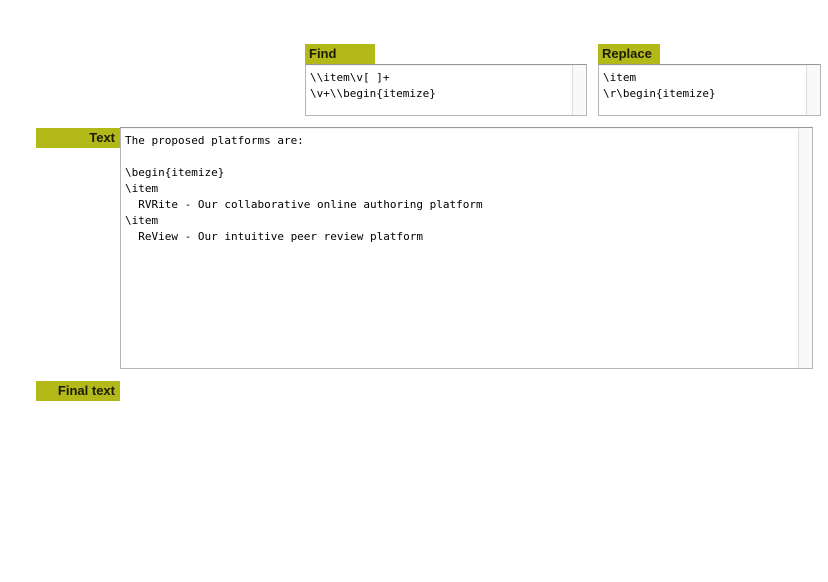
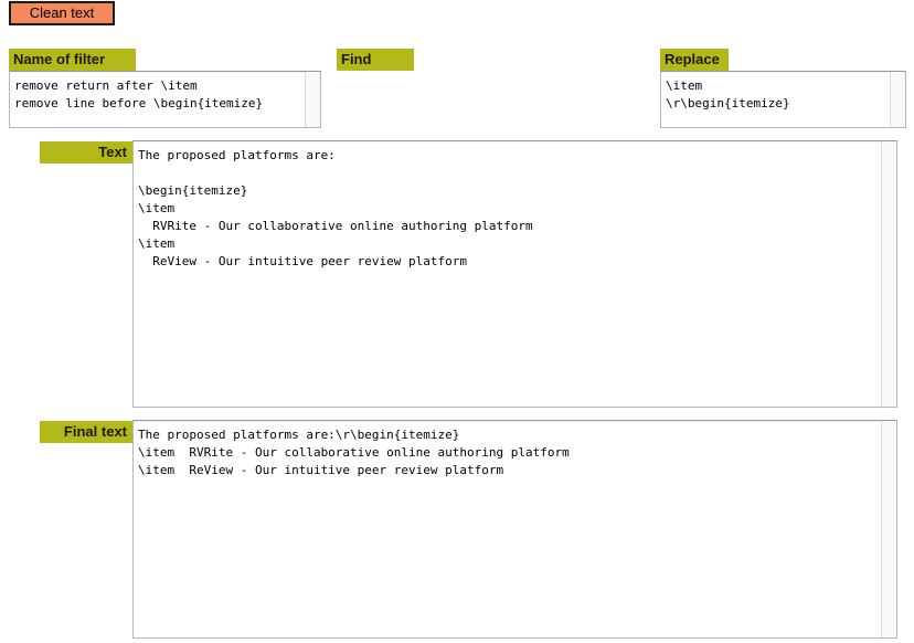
+ Clean text
+ Name of filter
+ remove return after \item
+ remove line before \begin{itemize}
  Find
- \\item\v[ ]+
- \v+\\begin{itemize}
  Replace
  \item
  \r\begin{itemize}
  Text
  The proposed platforms are:
  \begin{itemize}
  \item
  RVRite - Our collaborative online authoring platform
  \item
  ReView - Our intuitive peer review platform
  Final text
+ The proposed platforms are:\r\begin{itemize}
+ \item RVRite - Our collaborative online authoring platform
+ \item ReView - Our intuitive peer review platform
